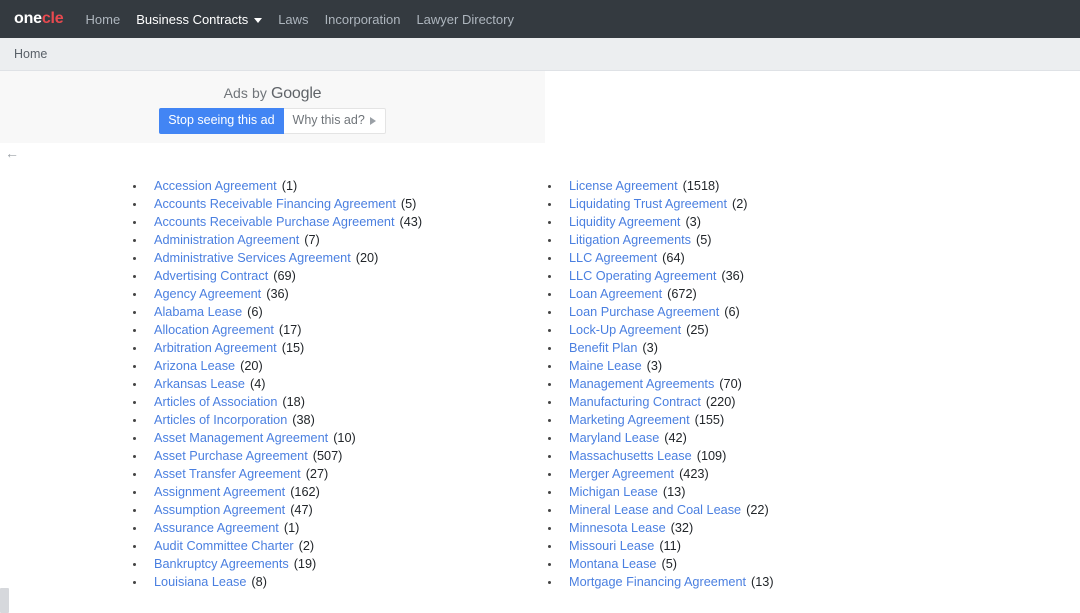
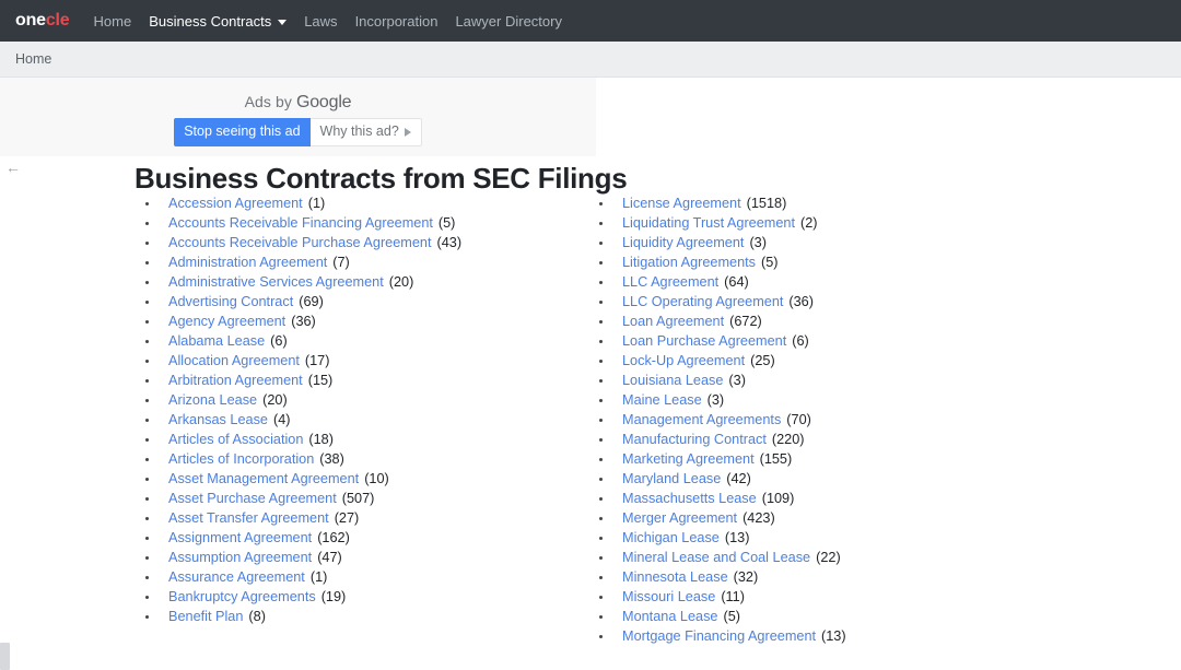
  onecle
  Home
  Business Contracts
  Laws
  Incorporation
  Lawyer Directory
  Home
  ←
  Ads by Google
  Stop seeing this ad
  Why this ad?
+ Business Contracts from SEC Filings
  Accession Agreement (1)
  Accounts Receivable Financing Agreement (5)
  Accounts Receivable Purchase Agreement (43)
  Administration Agreement (7)
  Administrative Services Agreement (20)
  Advertising Contract (69)
  Agency Agreement (36)
  Alabama Lease (6)
  Allocation Agreement (17)
  Arbitration Agreement (15)
  Arizona Lease (20)
  Arkansas Lease (4)
  Articles of Association (18)
  Articles of Incorporation (38)
  Asset Management Agreement (10)
  Asset Purchase Agreement (507)
  Asset Transfer Agreement (27)
  Assignment Agreement (162)
  Assumption Agreement (47)
  Assurance Agreement (1)
- Audit Committee Charter (2)
  Bankruptcy Agreements (19)
- Louisiana Lease (8)
+ Benefit Plan (8)
  License Agreement (1518)
  Liquidating Trust Agreement (2)
  Liquidity Agreement (3)
  Litigation Agreements (5)
  LLC Agreement (64)
  LLC Operating Agreement (36)
  Loan Agreement (672)
  Loan Purchase Agreement (6)
  Lock-Up Agreement (25)
- Benefit Plan (3)
+ Louisiana Lease (3)
  Maine Lease (3)
  Management Agreements (70)
  Manufacturing Contract (220)
  Marketing Agreement (155)
  Maryland Lease (42)
  Massachusetts Lease (109)
  Merger Agreement (423)
  Michigan Lease (13)
  Mineral Lease and Coal Lease (22)
  Minnesota Lease (32)
  Missouri Lease (11)
  Montana Lease (5)
  Mortgage Financing Agreement (13)
